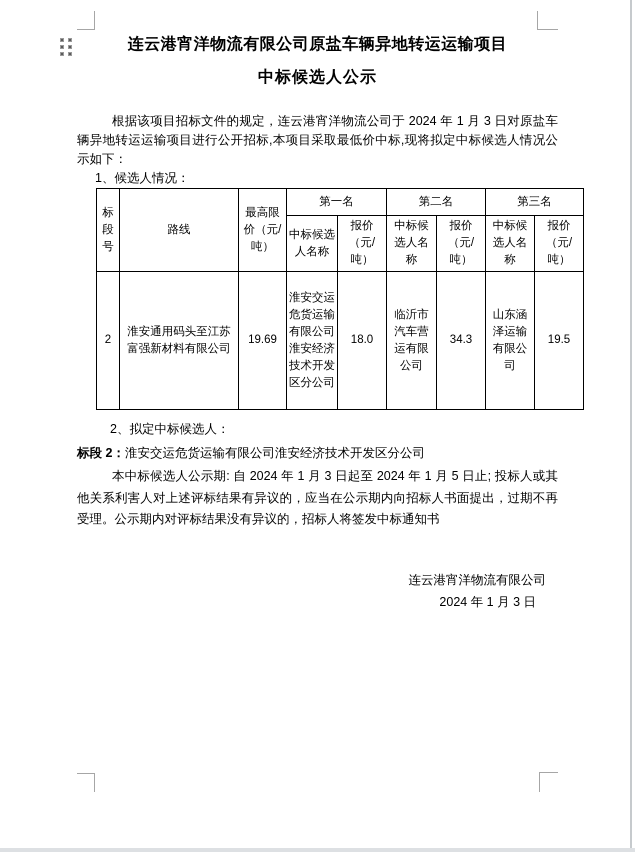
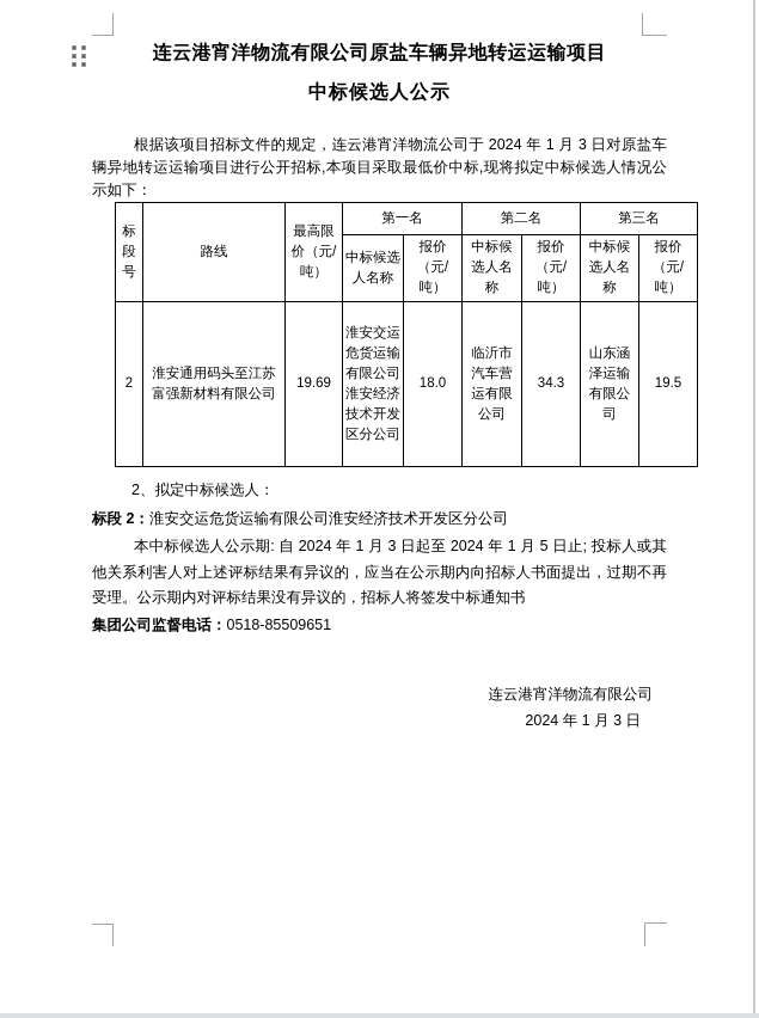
  连云港宵洋物流有限公司原盐车辆异地转运运输项目
  中标候选人公示
  根据该项目招标文件的规定，连云港宵洋物流公司于 2024 年 1 月 3 日对原盐车辆异地转运运输项目进行公开招标,本项目采取最低价中标,现将拟定中标候选人情况公示如下：
- 1、候选人情况：
  标段号	路线	最高限价（元/吨）	第一名	第二名	第三名
  中标候选人名称	报价（元/吨）	中标候选人名称	报价（元/吨）	中标候选人名称	报价（元/吨）
  2	淮安通用码头至江苏富强新材料有限公司	19.69	淮安交运危货运输有限公司淮安经济技术开发区分公司	18.0	临沂市汽车营运有限公司	34.3	山东涵泽运输有限公司	19.5
  2、拟定中标候选人：
  标段 2：淮安交运危货运输有限公司淮安经济技术开发区分公司
  本中标候选人公示期: 自 2024 年 1 月 3 日起至 2024 年 1 月 5 日止; 投标人或其他关系利害人对上述评标结果有异议的，应当在公示期内向招标人书面提出，过期不再受理。公示期内对评标结果没有异议的，招标人将签发中标通知书
+ 集团公司监督电话：0518-85509651
  连云港宵洋物流有限公司
  2024 年 1 月 3 日
